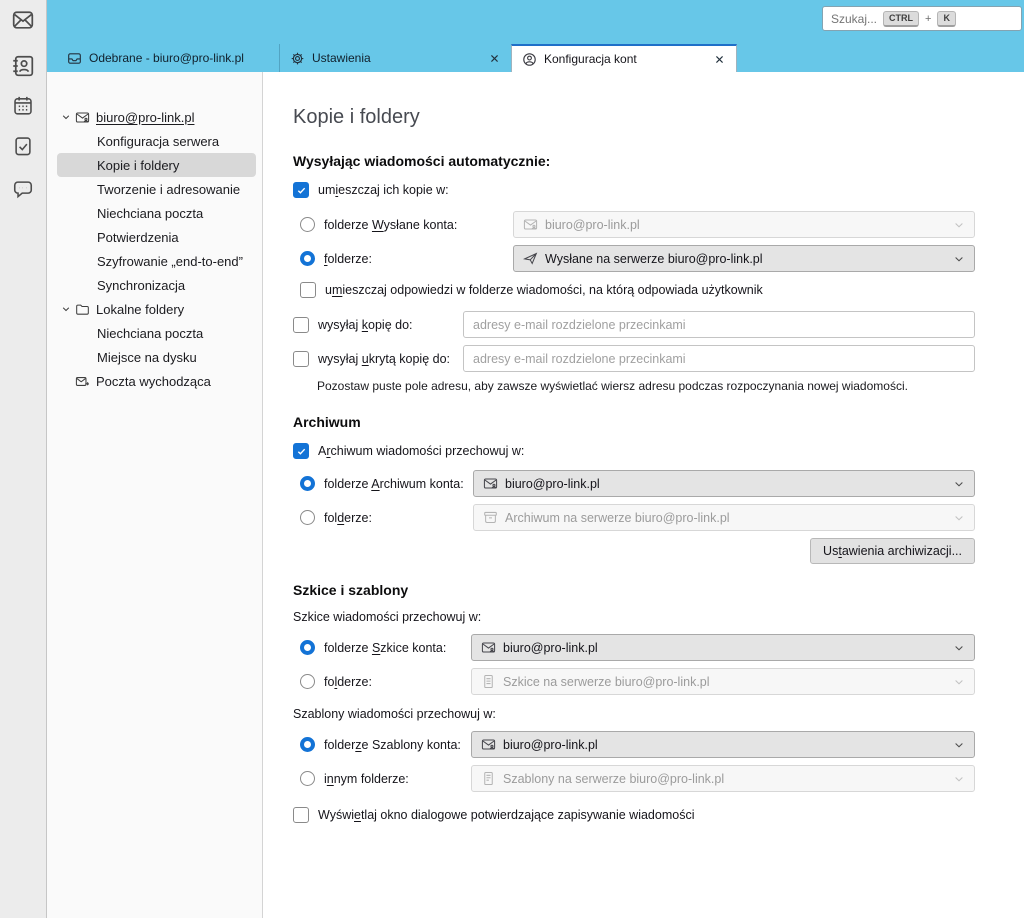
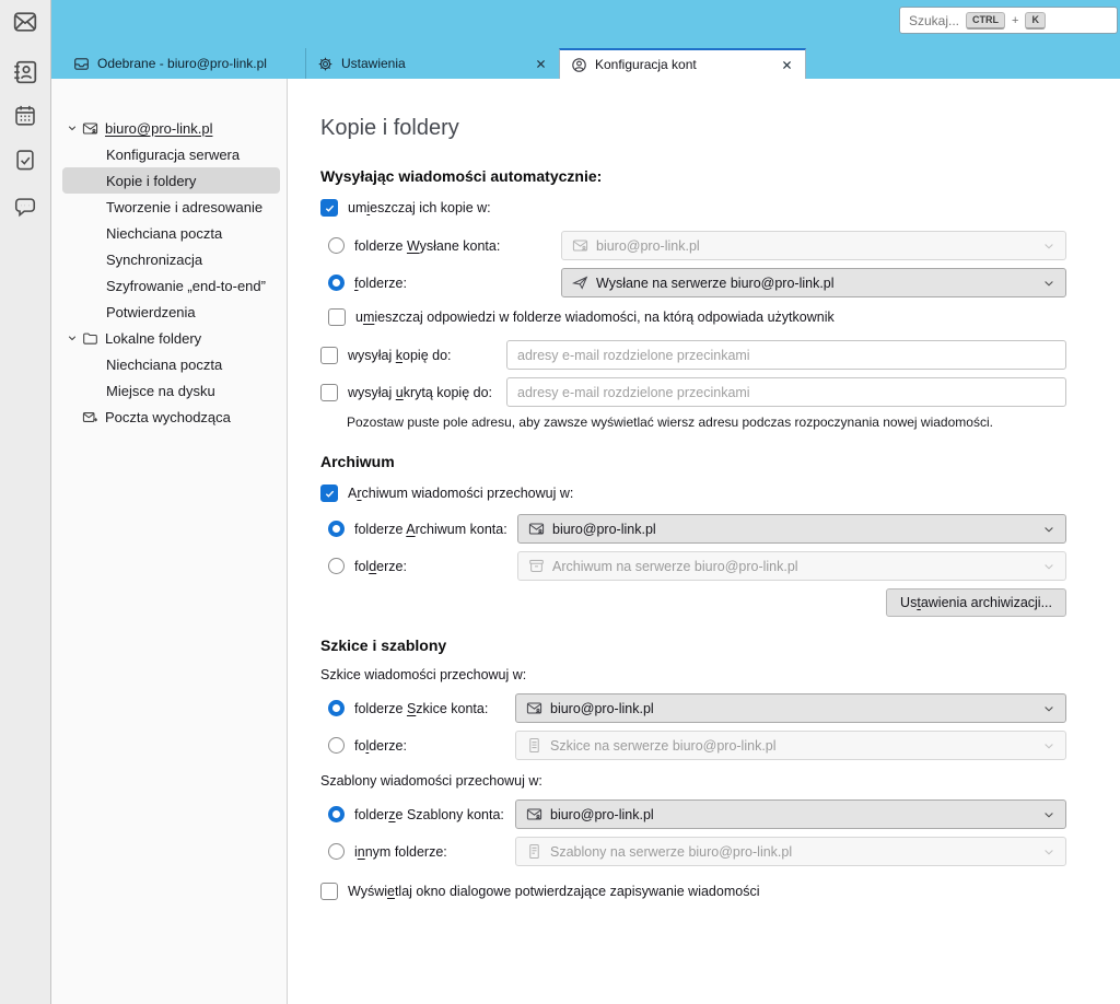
  Szukaj...
  CTRL
  +
  K
  Odebrane - biuro@pro-link.pl
  Ustawienia
  Konfiguracja kont
  biuro@pro-link.pl
  Konfiguracja serwera
  Kopie i foldery
  Tworzenie i adresowanie
  Niechciana poczta
- Potwierdzenia
+ Synchronizacja
  Szyfrowanie „end-to-end”
- Synchronizacja
+ Potwierdzenia
  Lokalne foldery
  Niechciana poczta
  Miejsce na dysku
  Poczta wychodząca
  Kopie i foldery
  Wysyłając wiadomości automatycznie:
  umieszczaj ich kopie w:
  folderze Wysłane konta:
  biuro@pro-link.pl
  folderze:
  Wysłane na serwerze biuro@pro-link.pl
  umieszczaj odpowiedzi w folderze wiadomości, na którą odpowiada użytkownik
  wysyłaj kopię do:
  adresy e-mail rozdzielone przecinkami
  wysyłaj ukrytą kopię do:
  adresy e-mail rozdzielone przecinkami
  Pozostaw puste pole adresu, aby zawsze wyświetlać wiersz adresu podczas rozpoczynania nowej wiadomości.
  Archiwum
  Archiwum wiadomości przechowuj w:
  folderze Archiwum konta:
  biuro@pro-link.pl
  folderze:
  Archiwum na serwerze biuro@pro-link.pl
  Ustawienia archiwizacji...
  Szkice i szablony
  Szkice wiadomości przechowuj w:
  folderze Szkice konta:
  biuro@pro-link.pl
  folderze:
  Szkice na serwerze biuro@pro-link.pl
  Szablony wiadomości przechowuj w:
  folderze Szablony konta:
  biuro@pro-link.pl
  innym folderze:
  Szablony na serwerze biuro@pro-link.pl
  Wyświetlaj okno dialogowe potwierdzające zapisywanie wiadomości
